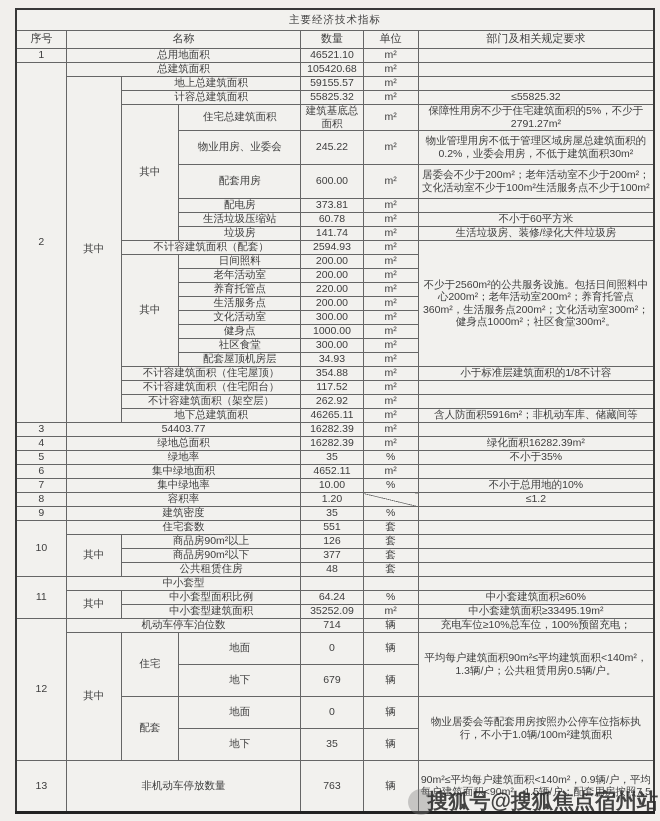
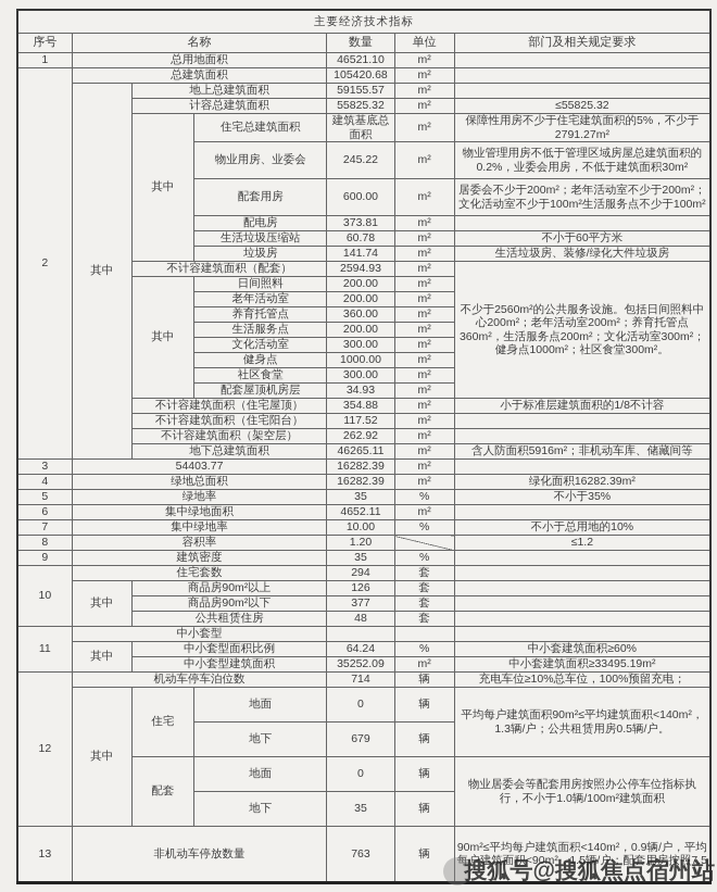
  主要经济技术指标
  序号	名称	数量	单位	部门及相关规定要求
  1	总用地面积	46521.10	m²
  2	总建筑面积	105420.68	m²
  其中	地上总建筑面积	59155.57	m²
  计容总建筑面积	55825.32	m²	≤55825.32
  其中	住宅总建筑面积	建筑基底总面积	m²	保障性用房不少于住宅建筑面积的5%，不少于2791.27m²
  物业用房、业委会	245.22	m²	物业管理用房不低于管理区域房屋总建筑面积的0.2%，业委会用房，不低于建筑面积30m²
  配套用房	600.00	m²	居委会不少于200m²；老年活动室不少于200m²；文化活动室不少于100m²生活服务点不少于100m²
  配电房	373.81	m²
  生活垃圾压缩站	60.78	m²	不小于60平方米
  垃圾房	141.74	m²	生活垃圾房、装修/绿化大件垃圾房
  不计容建筑面积（配套）	2594.93	m²	不少于2560m²的公共服务设施。包括日间照料中心200m²；老年活动室200m²；养育托管点360m²，生活服务点200m²；文化活动室300m²；健身点1000m²；社区食堂300m²。
  其中	日间照料	200.00	m²
  老年活动室	200.00	m²
- 养育托管点	220.00	m²
+ 养育托管点	360.00	m²
  生活服务点	200.00	m²
  文化活动室	300.00	m²
  健身点	1000.00	m²
  社区食堂	300.00	m²
  配套屋顶机房层	34.93	m²
  不计容建筑面积（住宅屋顶）	354.88	m²	小于标准层建筑面积的1/8不计容
  不计容建筑面积（住宅阳台）	117.52	m²
  不计容建筑面积（架空层）	262.92	m²
  地下总建筑面积	46265.11	m²	含人防面积5916m²；非机动车库、储藏间等
  3	54403.77	16282.39	m²
  4	绿地总面积	16282.39	m²	绿化面积16282.39m²
  5	绿地率	35	%	不小于35%
  6	集中绿地面积	4652.11	m²
  7	集中绿地率	10.00	%	不小于总用地的10%
  8	容积率	1.20		≤1.2
  9	建筑密度	35	%
- 10	住宅套数	551	套
+ 10	住宅套数	294	套
  其中	商品房90m²以上	126	套
  商品房90m²以下	377	套
  公共租赁住房	48	套
  11	中小套型
  其中	中小套型面积比例	64.24	%	中小套建筑面积≥60%
  中小套型建筑面积	35252.09	m²	中小套建筑面积≥33495.19m²
  12	机动车停车泊位数	714	辆	充电车位≥10%总车位，100%预留充电；
  其中	住宅	地面	0	辆	平均每户建筑面积90m²≤平均建筑面积<140m²，1.3辆/户；公共租赁用房0.5辆/户。
  地下	679	辆
  配套	地面	0	辆	物业居委会等配套用房按照办公停车位指标执行，不小于1.0辆/100m²建筑面积
  地下	35	辆
  13	非机动车停放数量	763	辆	90m²≤平均每户建筑面积<140m²，0.9辆/户，平均每户建筑面积<90m²，1.5辆/户；配套用房按照7.5
  搜狐号@搜狐焦点宿州站
